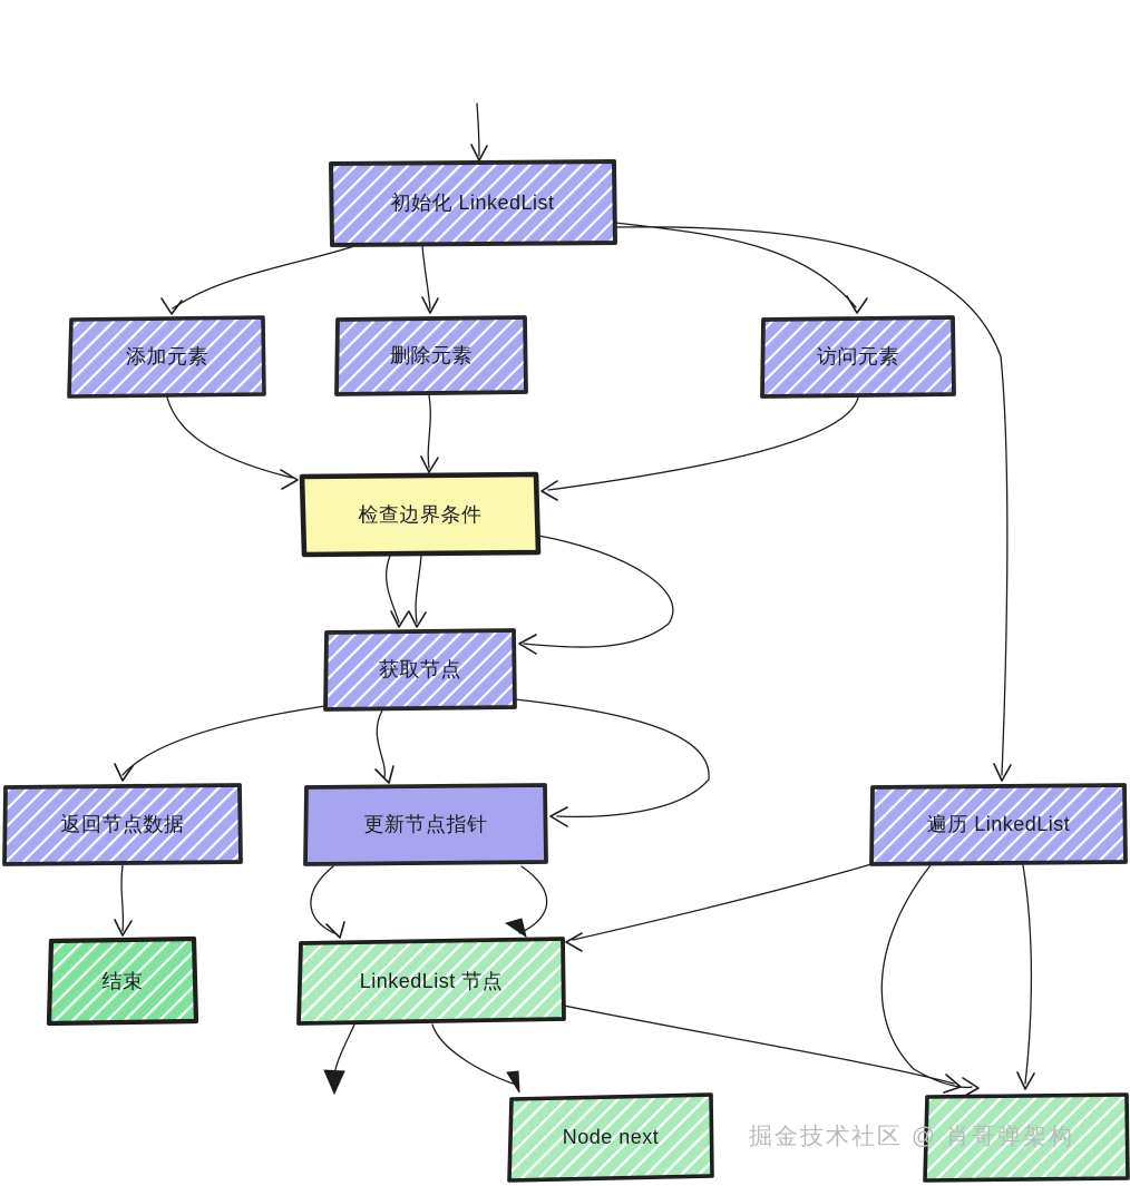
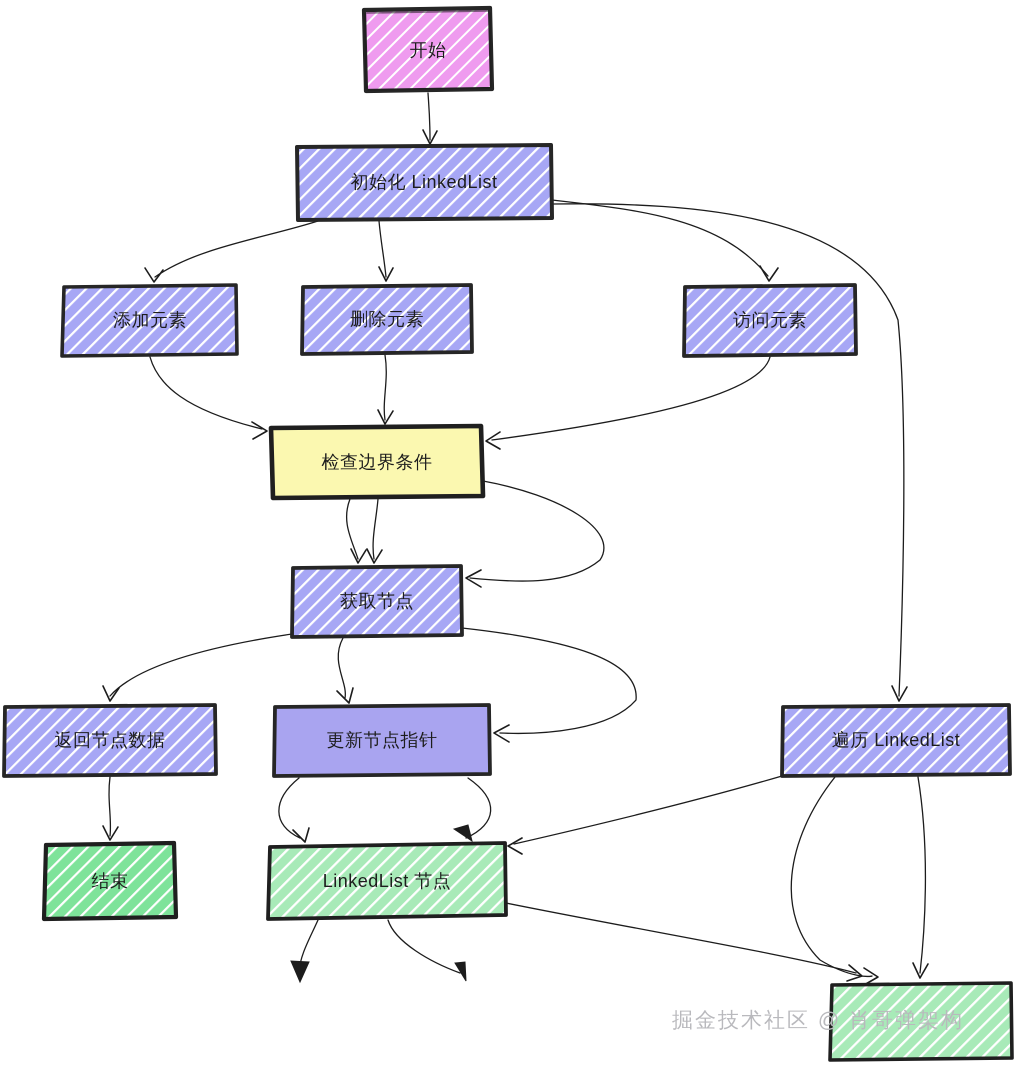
+ 开始
  初始化 LinkedList
  添加元素
  删除元素
  访问元素
  检查边界条件
  获取节点
  返回节点数据
  更新节点指针
  遍历 LinkedList
  结束
  LinkedList 节点
- Node next
  掘金技术社区 @ 肖哥弹架构
